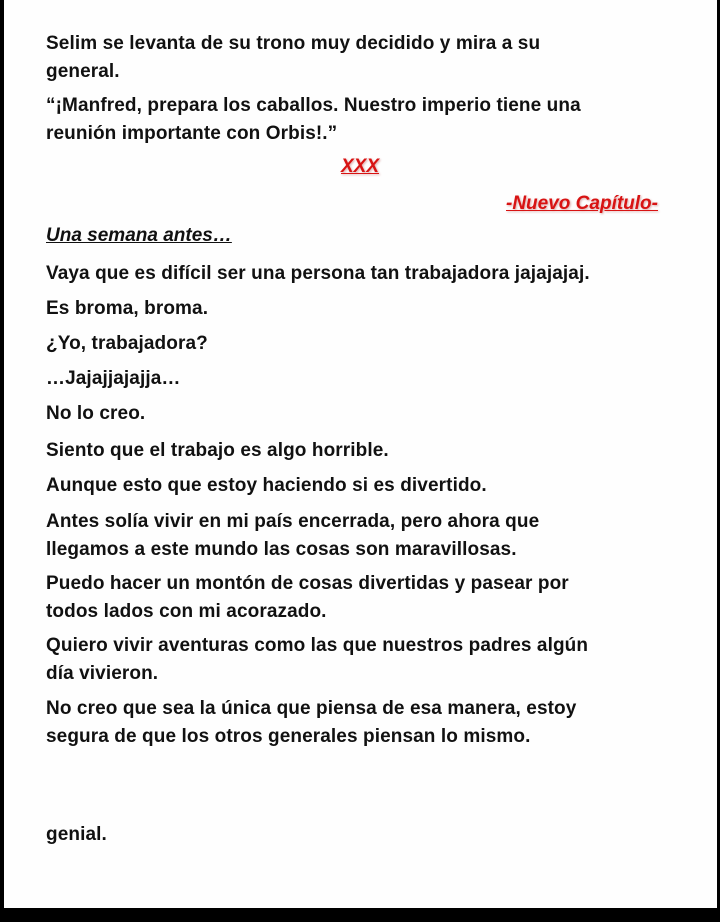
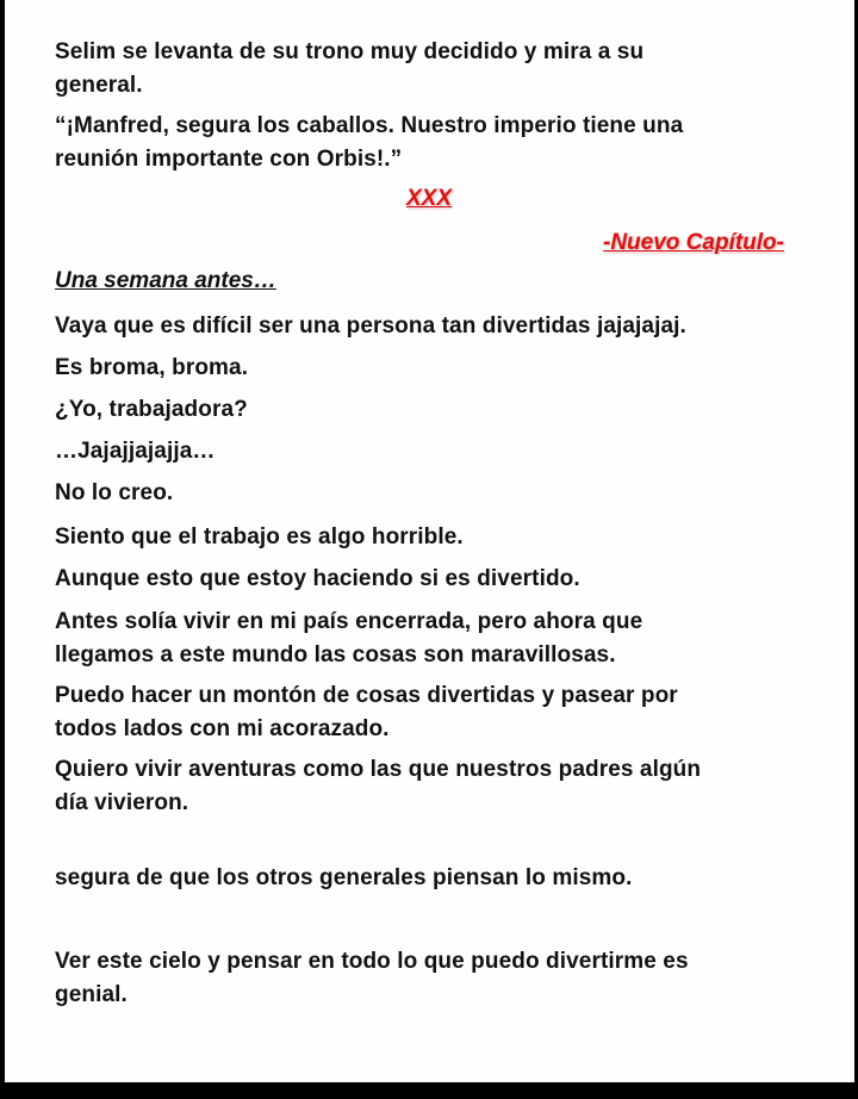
  Selim se levanta de su trono muy decidido y mira a su
  general.
- “¡Manfred, prepara los caballos. Nuestro imperio tiene una
+ “¡Manfred, segura los caballos. Nuestro imperio tiene una
  reunión importante con Orbis!.”
  XXX
  -Nuevo Capítulo-
  Una semana antes…
- Vaya que es difícil ser una persona tan trabajadora jajajajaj.
+ Vaya que es difícil ser una persona tan divertidas jajajajaj.
  Es broma, broma.
  ¿Yo, trabajadora?
  …Jajajjajajja…
  No lo creo.
  Siento que el trabajo es algo horrible.
  Aunque esto que estoy haciendo si es divertido.
  Antes solía vivir en mi país encerrada, pero ahora que
  llegamos a este mundo las cosas son maravillosas.
  Puedo hacer un montón de cosas divertidas y pasear por
  todos lados con mi acorazado.
  Quiero vivir aventuras como las que nuestros padres algún
  día vivieron.
- No creo que sea la única que piensa de esa manera, estoy
  segura de que los otros generales piensan lo mismo.
+ Ver este cielo y pensar en todo lo que puedo divertirme es
  genial.
